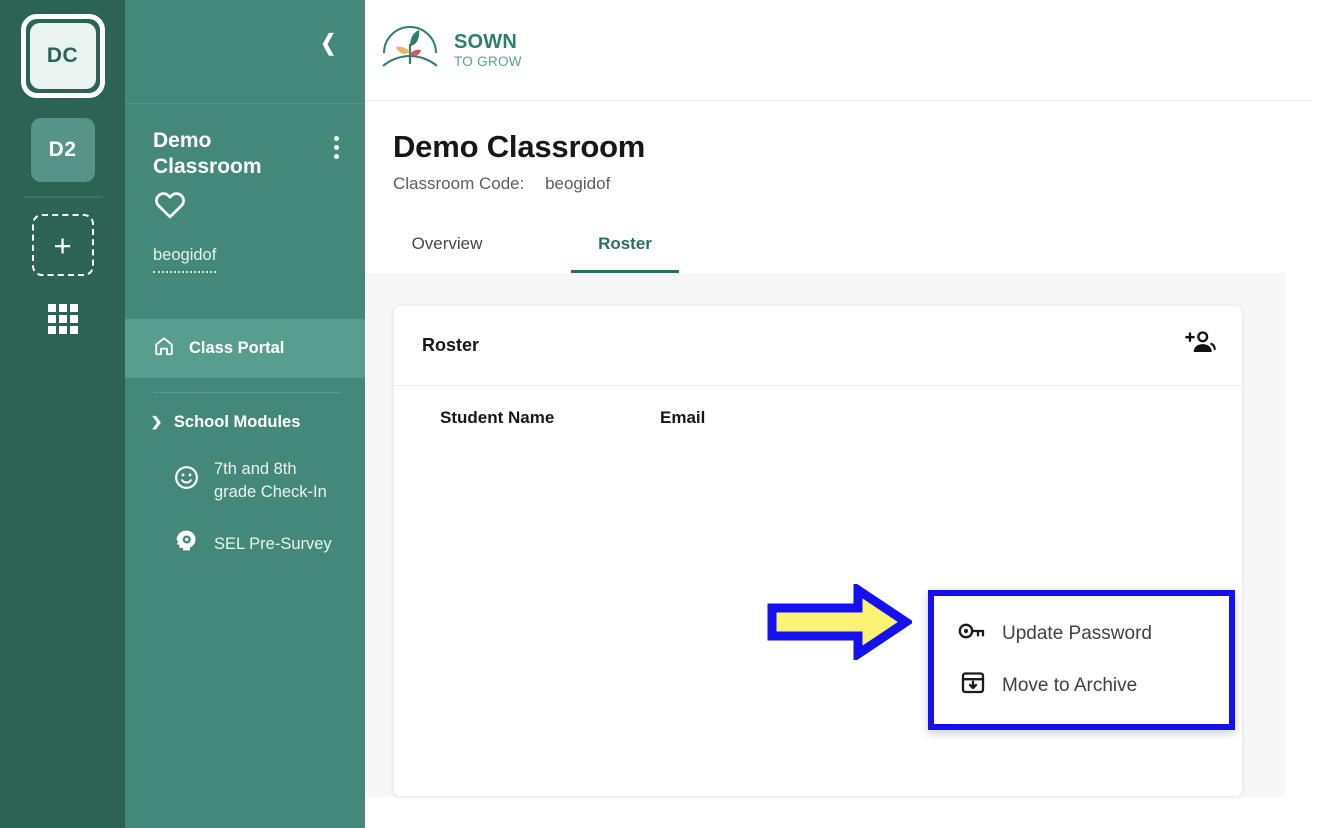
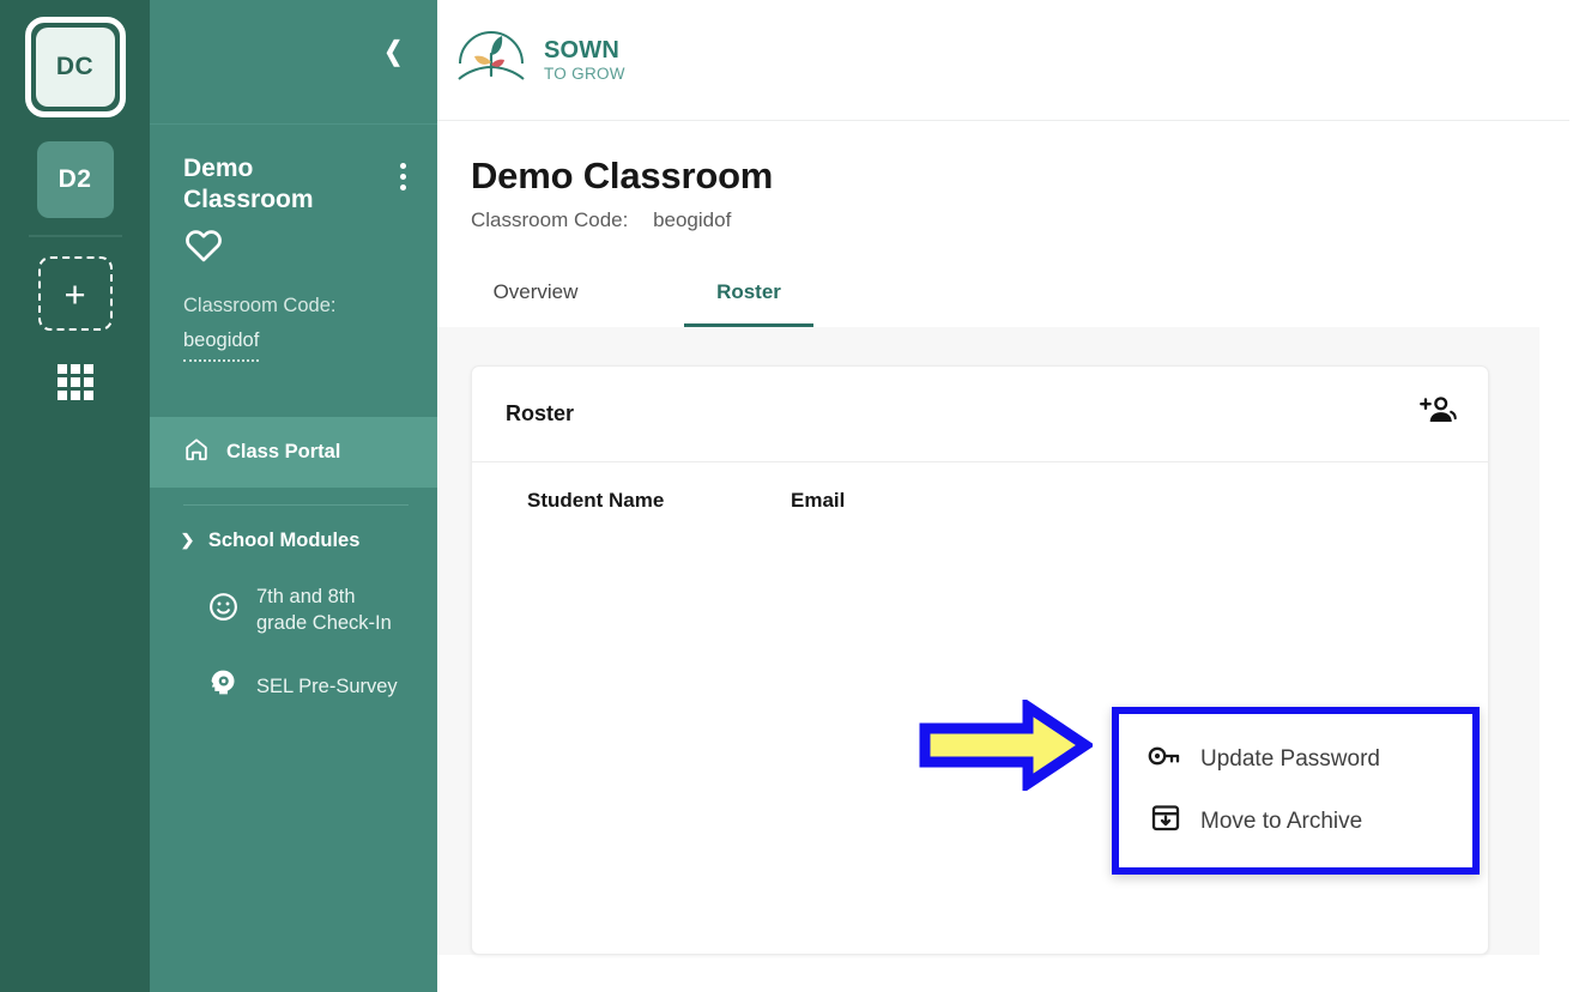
  DC
  D2
  +
  ❮
  Demo Classroom
+ Classroom Code:
  beogidof
  Class Portal
  ❯
  School Modules
  7th and 8th grade Check-In
  SEL Pre-Survey
  SOWN
  TO GROW
  Demo Classroom
  Classroom Code: beogidof
  Overview
  Roster
  Roster
  Student Name
  Email
  Update Password
  Move to Archive
